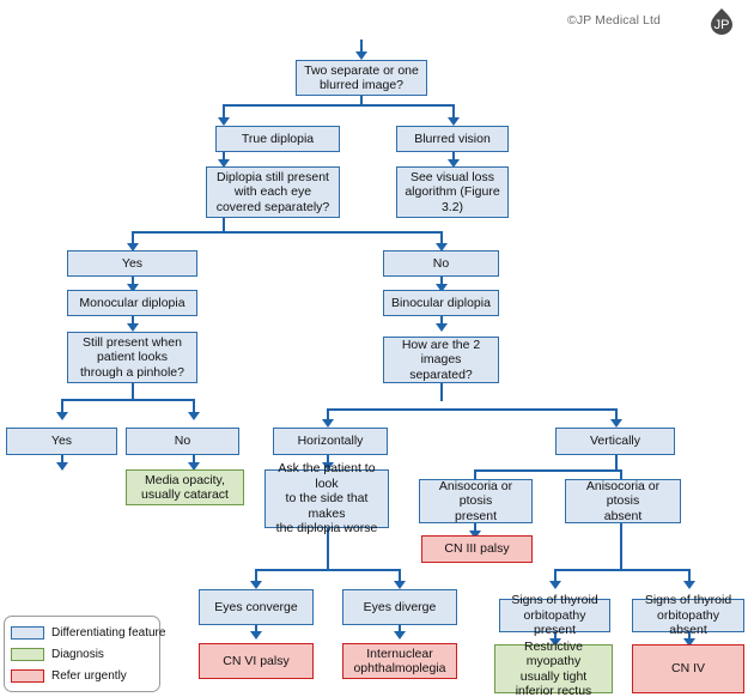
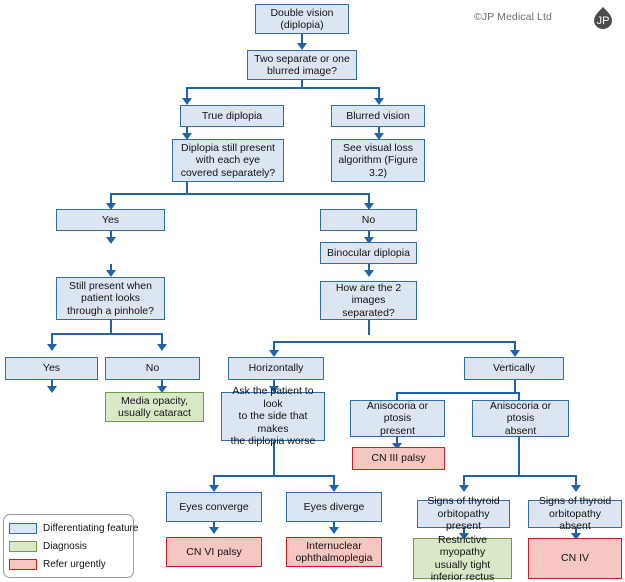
  ©JP Medical Ltd
  JP
+ Double vision
+ (diplopia)
  Two separate or one
  blurred image?
  True diplopia
  Blurred vision
  Diplopia still present
  with each eye
  covered separately?
  See visual loss
  algorithm (Figure 3.2)
  Yes
  No
- Monocular diplopia
  Binocular diplopia
  Still present when
  patient looks
  through a pinhole?
  How are the 2
  images separated?
  Yes
  No
  Horizontally
  Vertically
  Media opacity,
  usually cataract
  Ask the patient to look
  to the side that makes
  the diplopia worse
  Anisocoria or ptosis
  present
  Anisocoria or ptosis
  absent
  CN III palsy
  Eyes converge
  Eyes diverge
  Signs of thyroid
  orbitopathy present
  Signs of thyroid
  orbitopathy absent
  CN VI palsy
  Internuclear
  ophthalmoplegia
  Restrictive myopathy
  usually tight
  inferior rectus
  CN IV
  Differentiating feature
  Diagnosis
  Refer urgently
